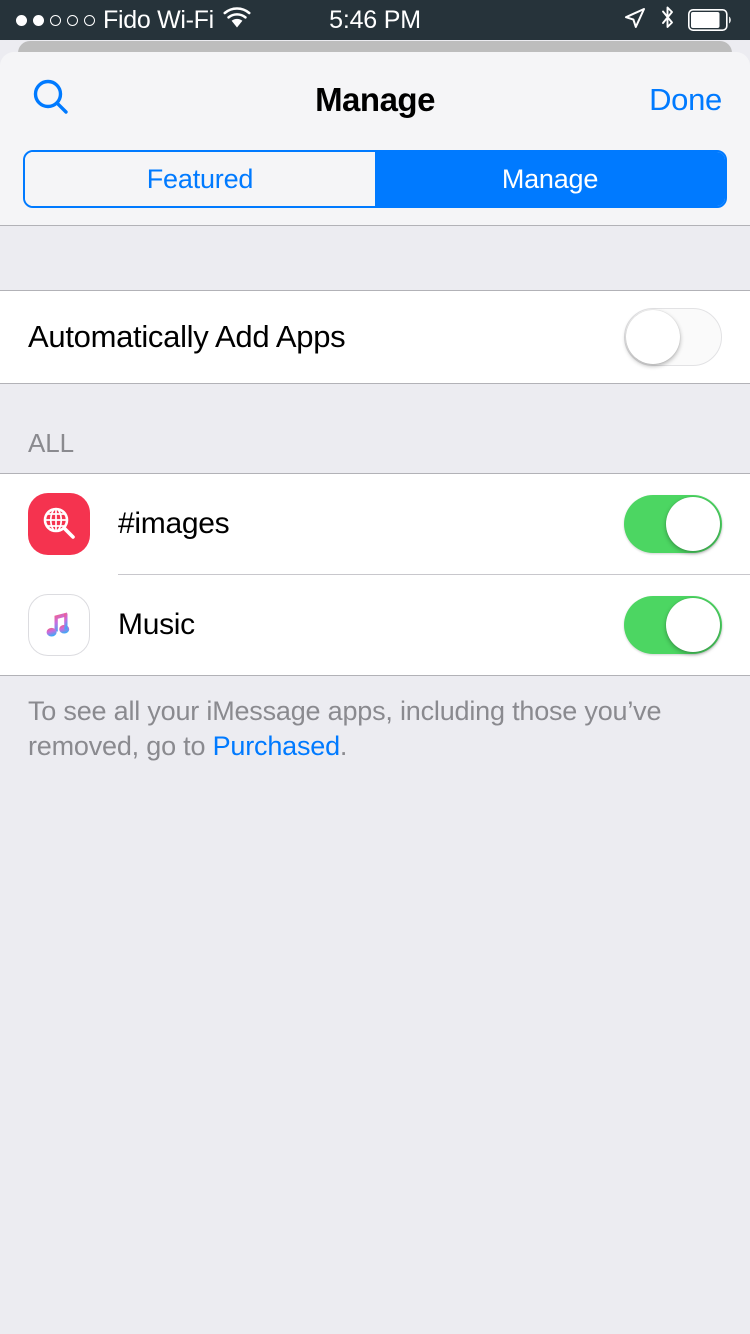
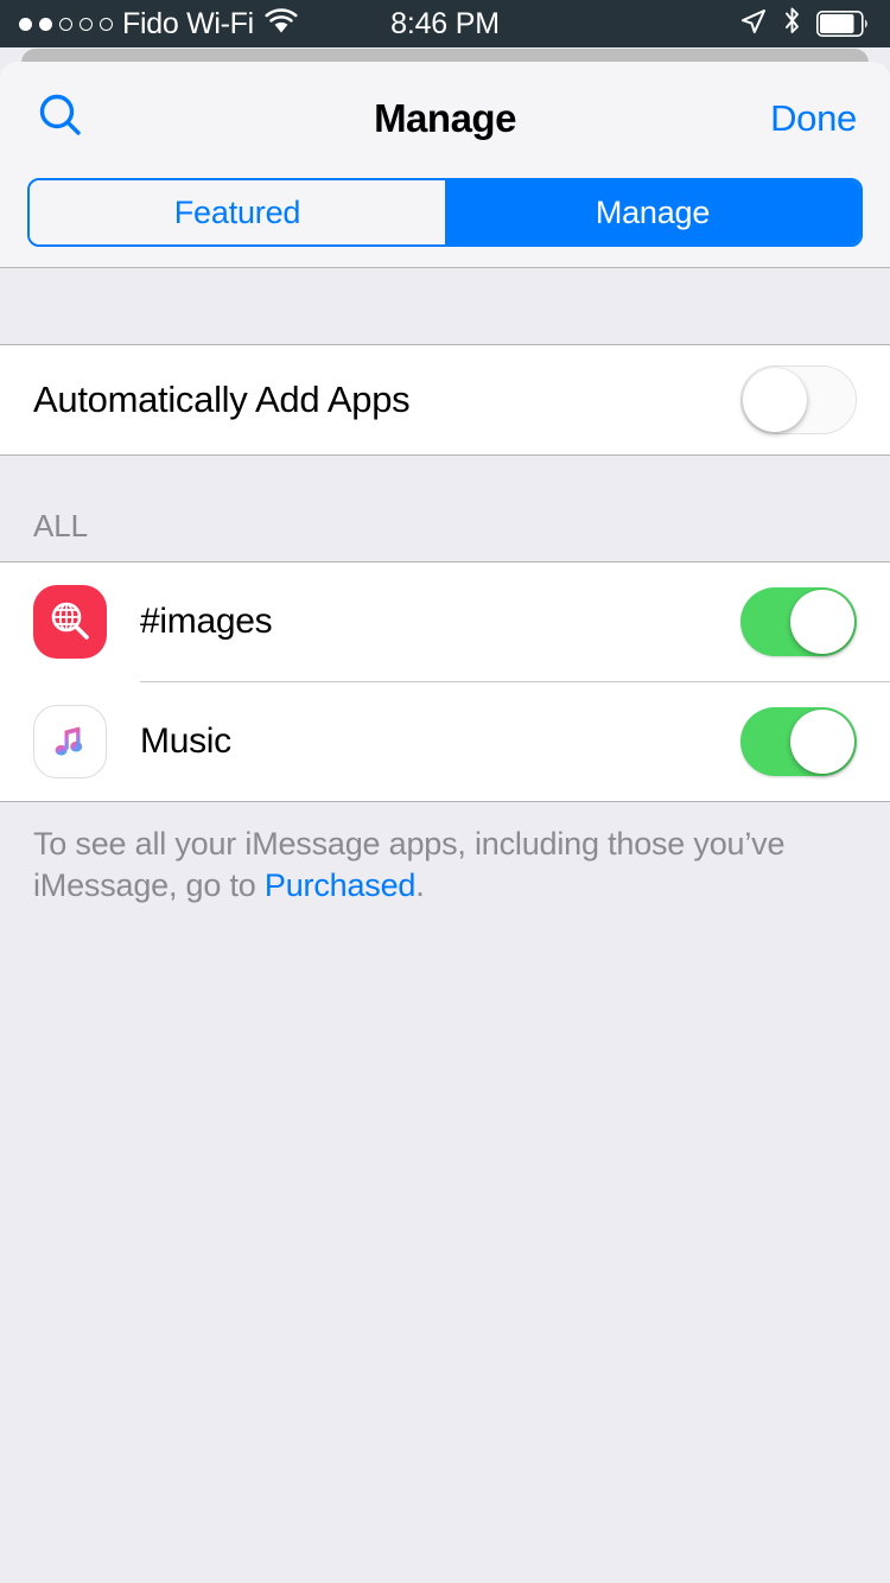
  Fido Wi-Fi
- 5:46 PM
+ 8:46 PM
  Manage
  Done
  Featured
  Manage
  Automatically Add Apps
  ALL
  #images
  Music
- To see all your iMessage apps, including those you’ve removed, go to Purchased.
+ To see all your iMessage apps, including those you’ve iMessage, go to Purchased.
